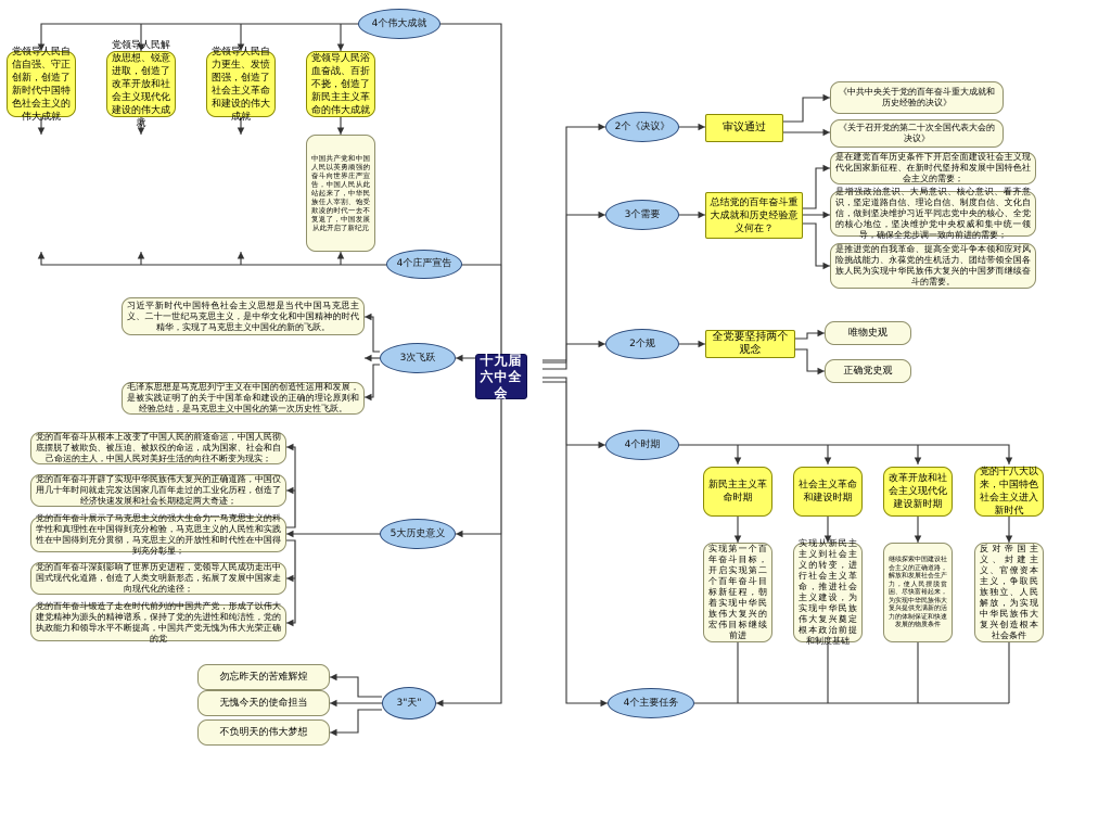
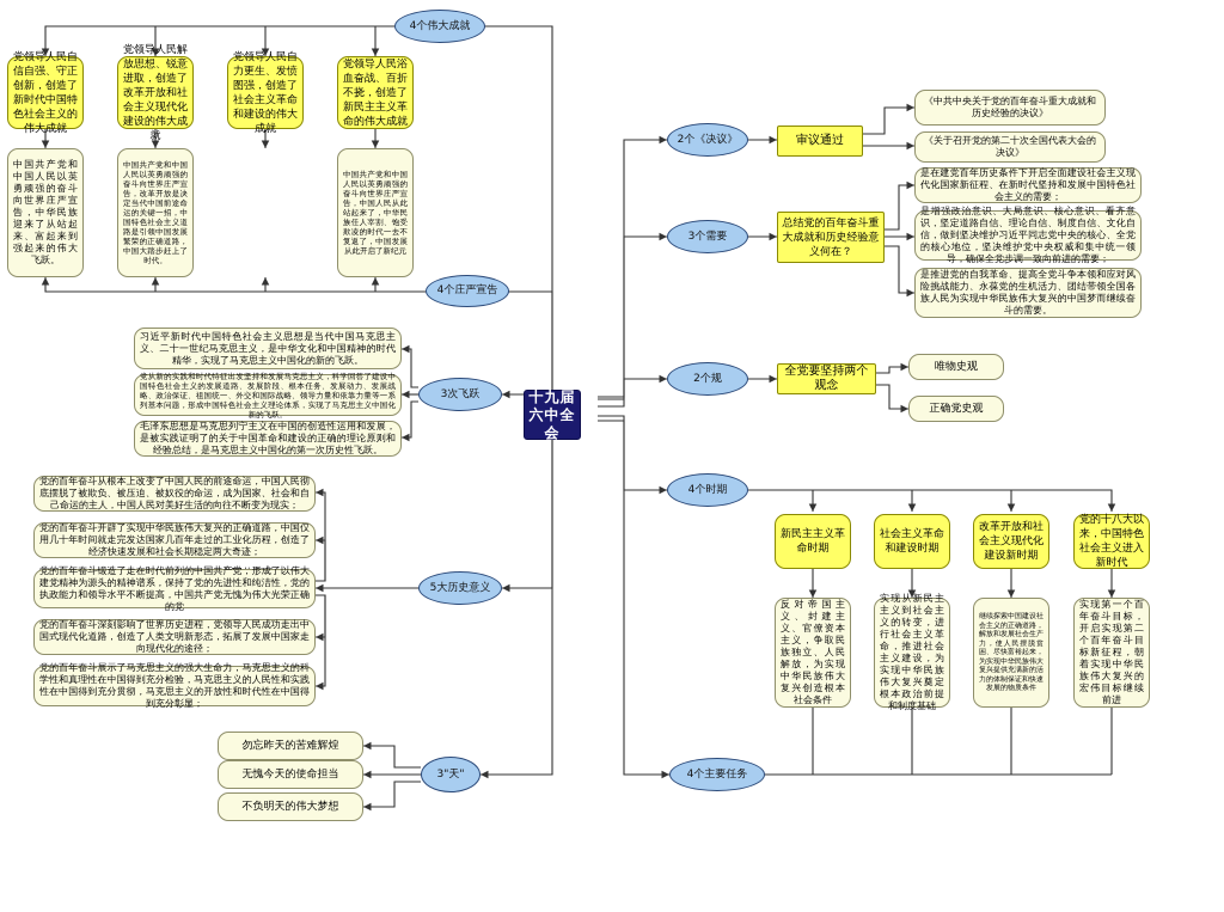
  十九届六中全会
  4个伟大成就
  党领导人民自信自强、守正创新，创造了新时代中国特色社会主义的伟大成就
  党领导人民解放思想、锐意进取，创造了改革开放和社会主义现代化建设的伟大成就
  党领导人民自力更生、发愤图强，创造了社会主义革命和建设的伟大成就
  党领导人民浴血奋战、百折不挠，创造了新民主主义革命的伟大成就
+ 中国共产党和中国人民以英勇顽强的奋斗向世界庄严宣告，中华民族迎来了从站起来、富起来到强起来的伟大飞跃。
+ 中国共产党和中国人民以英勇顽强的奋斗向世界庄严宣告，改革开放是决定当代中国前途命运的关键一招，中国特色社会主义道路是引领中国发展繁荣的正确道路，中国大踏步赶上了时代。
  中国共产党和中国人民以英勇顽强的奋斗向世界庄严宣告，中国人民从此站起来了，中华民族任人宰割、饱受欺凌的时代一去不复返了，中国发展从此开启了新纪元
  4个庄严宣告
  3次飞跃
  习近平新时代中国特色社会主义思想是当代中国马克思主义、二十一世纪马克思主义，是中华文化和中国精神的时代精华，实现了马克思主义中国化的新的飞跃。
+ 党从新的实践和时代特征出发坚持和发展马克思主义，科学回答了建设中国特色社会主义的发展道路、发展阶段、根本任务、发展动力、发展战略、政治保证、祖国统一、外交和国际战略、领导力量和依靠力量等一系列基本问题，形成中国特色社会主义理论体系，实现了马克思主义中国化新的飞跃。
  毛泽东思想是马克思列宁主义在中国的创造性运用和发展，是被实践证明了的关于中国革命和建设的正确的理论原则和经验总结，是马克思主义中国化的第一次历史性飞跃。
  5大历史意义
  党的百年奋斗从根本上改变了中国人民的前途命运，中国人民彻底摆脱了被欺负、被压迫、被奴役的命运，成为国家、社会和自己命运的主人，中国人民对美好生活的向往不断变为现实；
  党的百年奋斗开辟了实现中华民族伟大复兴的正确道路，中国仅用几十年时间就走完发达国家几百年走过的工业化历程，创造了经济快速发展和社会长期稳定两大奇迹；
- 党的百年奋斗展示了马克思主义的强大生命力，马克思主义的科学性和真理性在中国得到充分检验，马克思主义的人民性和实践性在中国得到充分贯彻，马克思主义的开放性和时代性在中国得到充分彰显；
+ 党的百年奋斗锻造了走在时代前列的中国共产党，形成了以伟大建党精神为源头的精神谱系，保持了党的先进性和纯洁性，党的执政能力和领导水平不断提高，中国共产党无愧为伟大光荣正确的党
  党的百年奋斗深刻影响了世界历史进程，党领导人民成功走出中国式现代化道路，创造了人类文明新形态，拓展了发展中国家走向现代化的途径；
- 党的百年奋斗锻造了走在时代前列的中国共产党，形成了以伟大建党精神为源头的精神谱系，保持了党的先进性和纯洁性，党的执政能力和领导水平不断提高，中国共产党无愧为伟大光荣正确的党
+ 党的百年奋斗展示了马克思主义的强大生命力，马克思主义的科学性和真理性在中国得到充分检验，马克思主义的人民性和实践性在中国得到充分贯彻，马克思主义的开放性和时代性在中国得到充分彰显；
  3"天"
  勿忘昨天的苦难辉煌
  无愧今天的使命担当
  不负明天的伟大梦想
  2个《决议》
  审议通过
  《中共中央关于党的百年奋斗重大成就和历史经验的决议》
  《关于召开党的第二十次全国代表大会的决议》
  3个需要
  总结党的百年奋斗重大成就和历史经验意义何在？
  是在建党百年历史条件下开启全面建设社会主义现代化国家新征程、在新时代坚持和发展中国特色社会主义的需要；
  是增强政治意识、大局意识、核心意识、看齐意识，坚定道路自信、理论自信、制度自信、文化自信，做到坚决维护习近平同志党中央的核心、全党的核心地位，坚决维护党中央权威和集中统一领导，确保全党步调一致向前进的需要；
  是推进党的自我革命、提高全党斗争本领和应对风险挑战能力、永葆党的生机活力、团结带领全国各族人民为实现中华民族伟大复兴的中国梦而继续奋斗的需要。
  2个规
  全党要坚持两个观念
  唯物史观
  正确党史观
  4个时期
  新民主主义革命时期
  社会主义革命和建设时期
  改革开放和社会主义现代化建设新时期
  党的十八大以来，中国特色社会主义进入新时代
  4个主要任务
- 实现第一个百年奋斗目标，开启实现第二个百年奋斗目标新征程，朝着实现中华民族伟大复兴的宏伟目标继续前进
+ 反对帝国主义、封建主义、官僚资本主义，争取民族独立、人民解放，为实现中华民族伟大复兴创造根本社会条件
  实现从新民主主义到社会主义的转变，进行社会主义革命，推进社会主义建设，为实现中华民族伟大复兴奠定根本政治前提和制度基础
- 反对帝国主义、封建主义、官僚资本主义，争取民族独立、人民解放，为实现中华民族伟大复兴创造根本社会条件
+ 实现第一个百年奋斗目标，开启实现第二个百年奋斗目标新征程，朝着实现中华民族伟大复兴的宏伟目标继续前进
